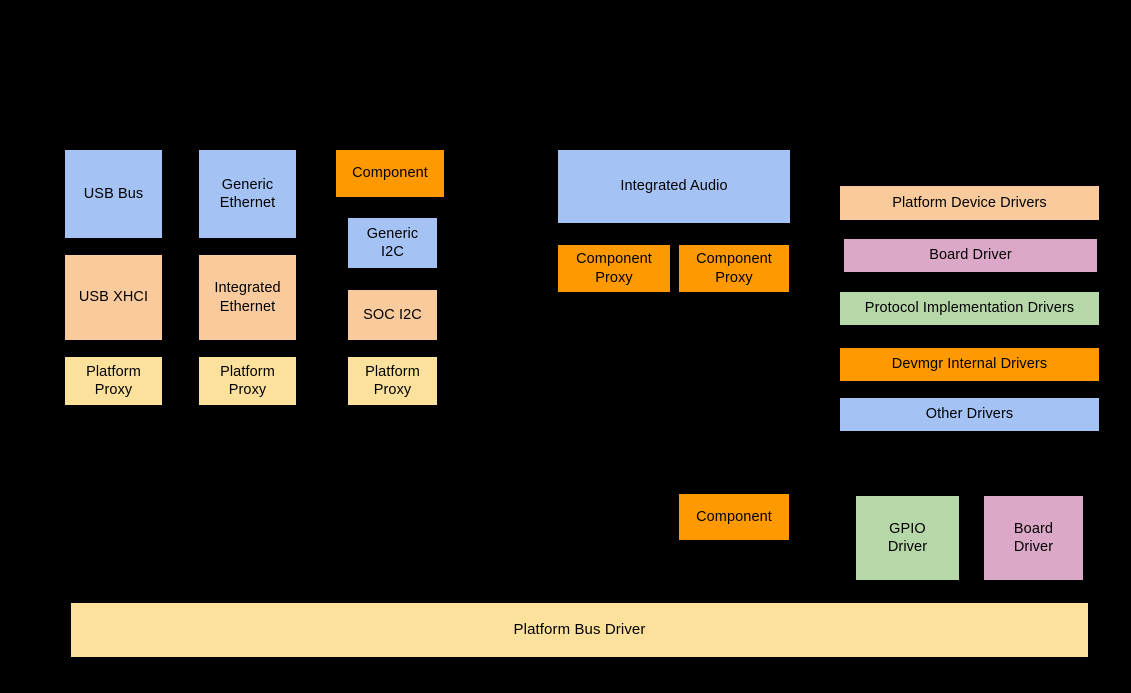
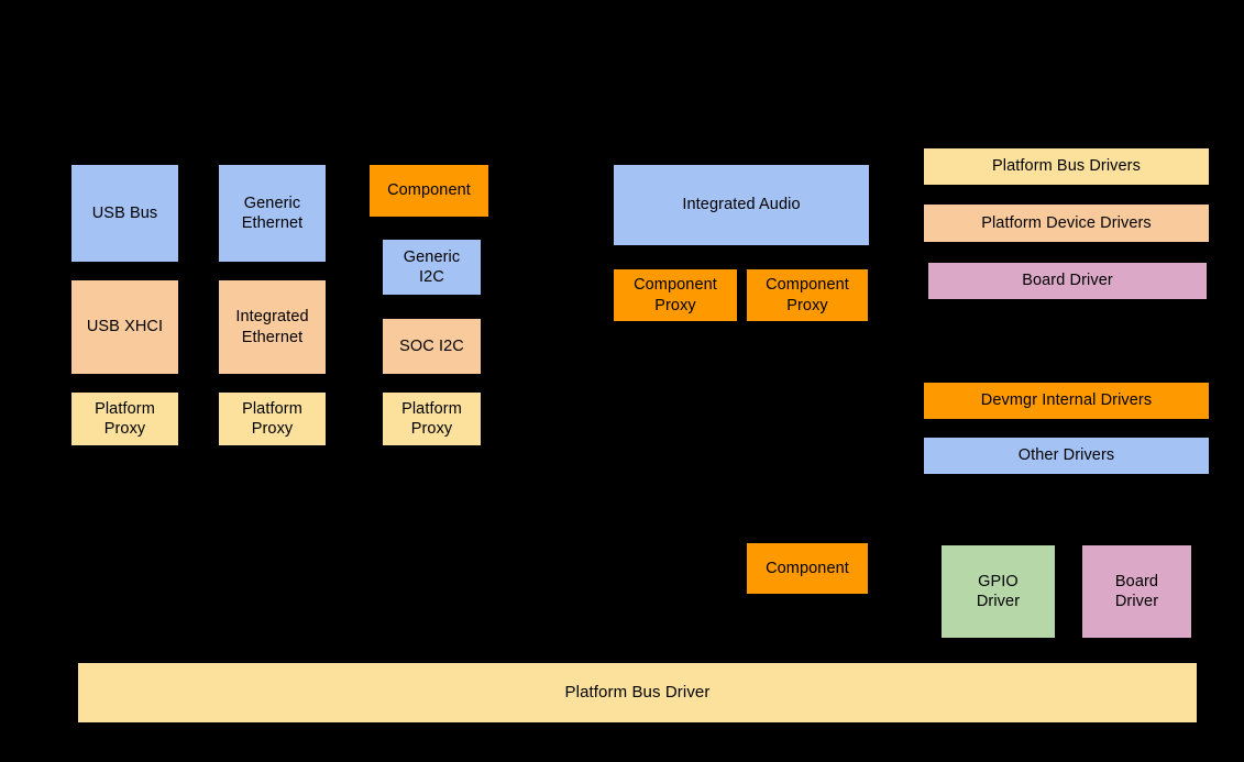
  USB Bus
  USB XHCI
  Platform
  Proxy
  Generic
  Ethernet
  Integrated
  Ethernet
  Platform
  Proxy
  Component
  Generic
  I2C
  SOC I2C
  Platform
  Proxy
  Integrated Audio
  Component
  Proxy
  Component
  Proxy
  Component
  GPIO
  Driver
  Board
  Driver
+ Platform Bus Drivers
  Platform Device Drivers
  Board Driver
- Protocol Implementation Drivers
  Devmgr Internal Drivers
  Other Drivers
  Platform Bus Driver
